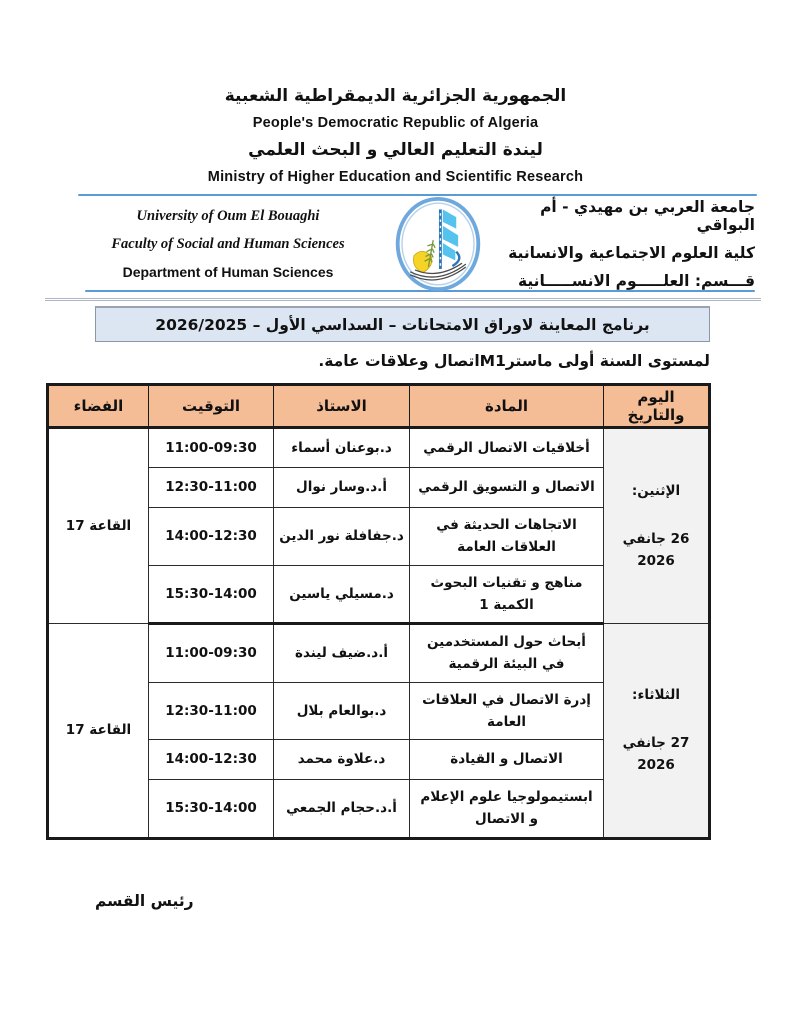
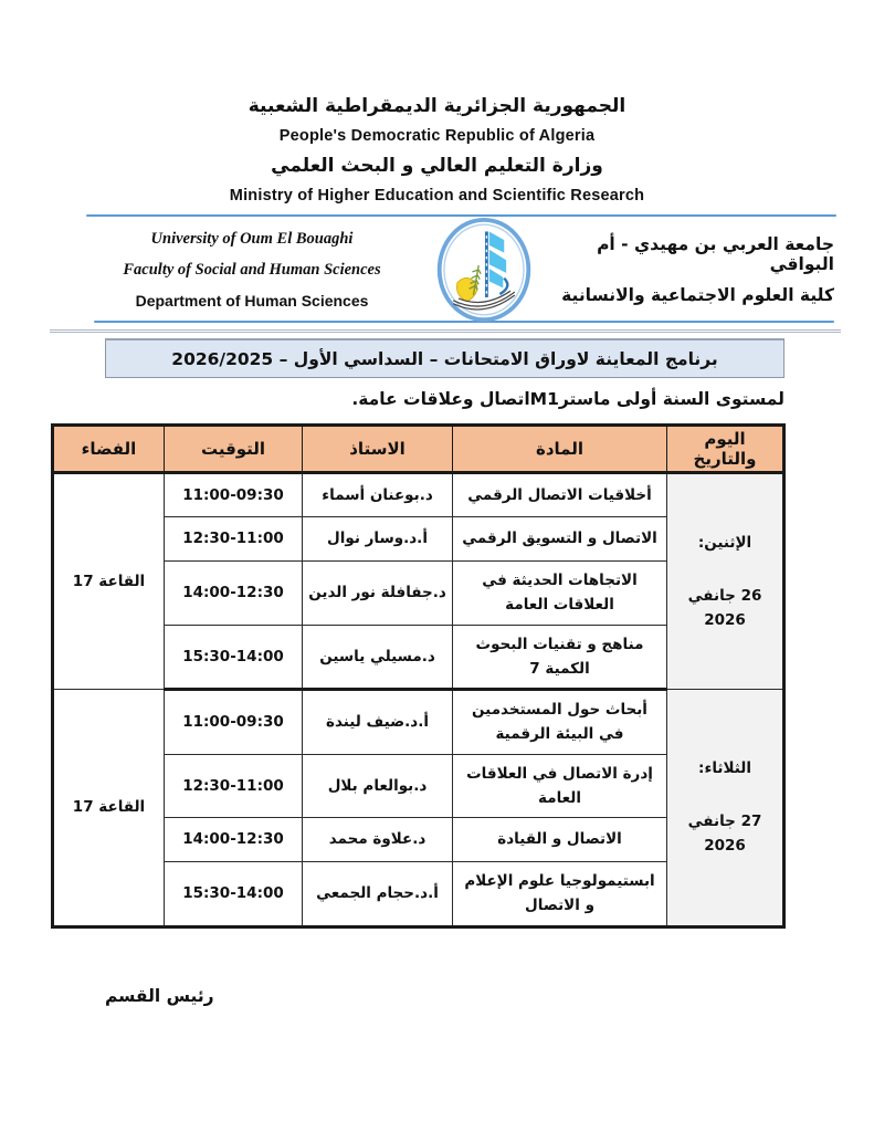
  الجمهورية الجزائرية الديمقراطية الشعبية
  People's Democratic Republic of Algeria
- ليندة التعليم العالي و البحث العلمي
+ وزارة التعليم العالي و البحث العلمي
  Ministry of Higher Education and Scientific Research
  University of Oum El Bouaghi
  Faculty of Social and Human Sciences
  Department of Human Sciences
  جامعة العربي بن مهيدي - أم البواقي
  كلية العلوم الاجتماعية والانسانية
- قـــسم: العلـــــوم الانســـــانية
  برنامج المعاينة لاوراق الامتحانات – السداسي الأول – 2026/2025
  لمستوى السنة أولى ماسترM1اتصال وعلاقات عامة.
  اليوم والتاريخ	المادة	الاستاذ	التوقيت	الفضاء
  الإثنين:26 جانفي 2026	أخلاقيات الاتصال الرقمي	د.بوعنان أسماء	11:00-09:30	القاعة 17
  الاتصال و التسويق الرقمي	أ.د.وسار نوال	12:30-11:00
  الاتجاهات الحديثة في العلاقات العامة	د.جفافلة نور الدين	14:00-12:30
- مناهج و تقنيات البحوث الكمية 1	د.مسيلي ياسين	15:30-14:00
+ مناهج و تقنيات البحوث الكمية 7	د.مسيلي ياسين	15:30-14:00
  الثلاثاء:27 جانفي 2026	أبحاث حول المستخدمين في البيئة الرقمية	أ.د.ضيف ليندة	11:00-09:30	القاعة 17
  إدرة الاتصال في العلاقات العامة	د.بوالعام بلال	12:30-11:00
  الاتصال و القيادة	د.علاوة محمد	14:00-12:30
  ابستيمولوجيا علوم الإعلام و الاتصال	أ.د.حجام الجمعي	15:30-14:00
  رئيس القسم
